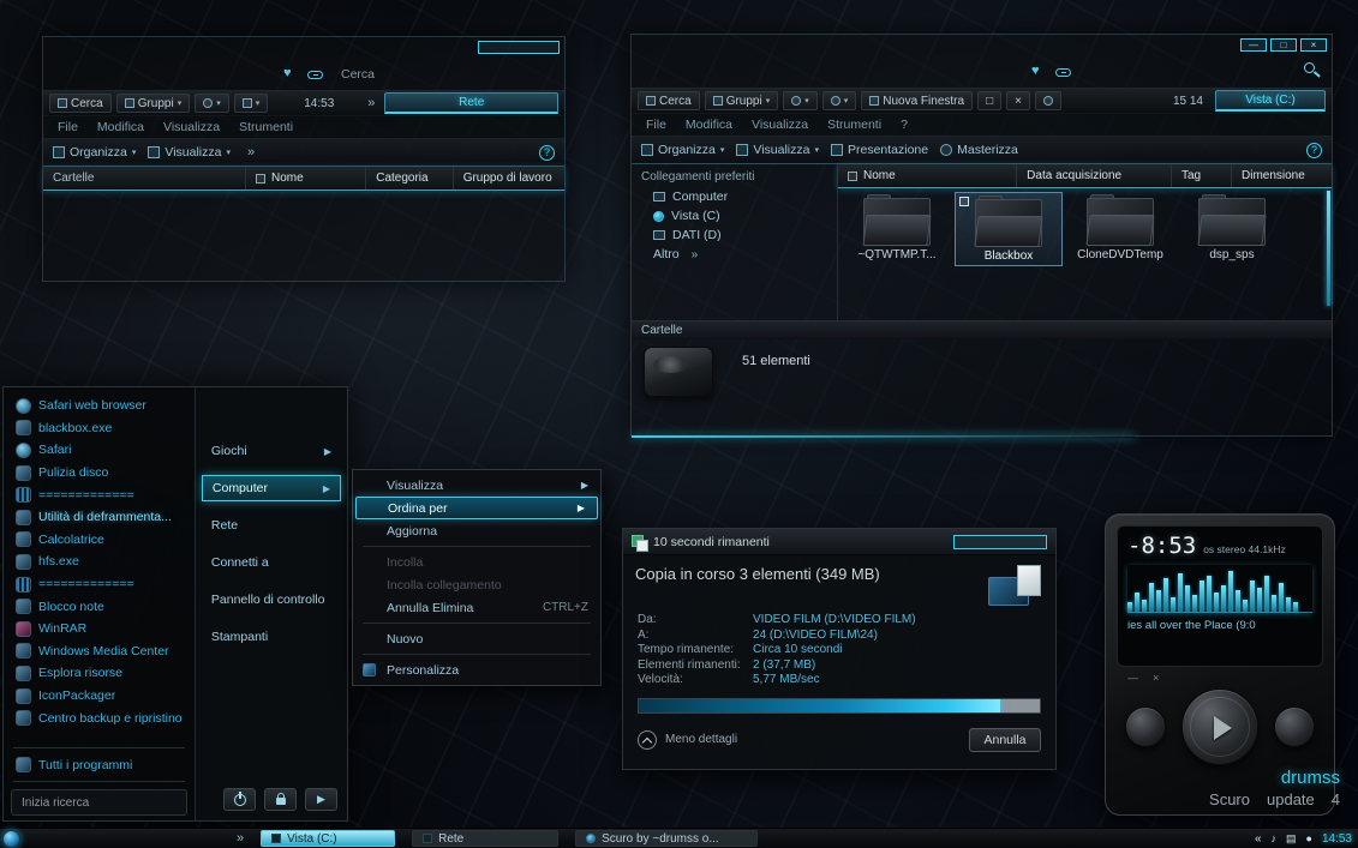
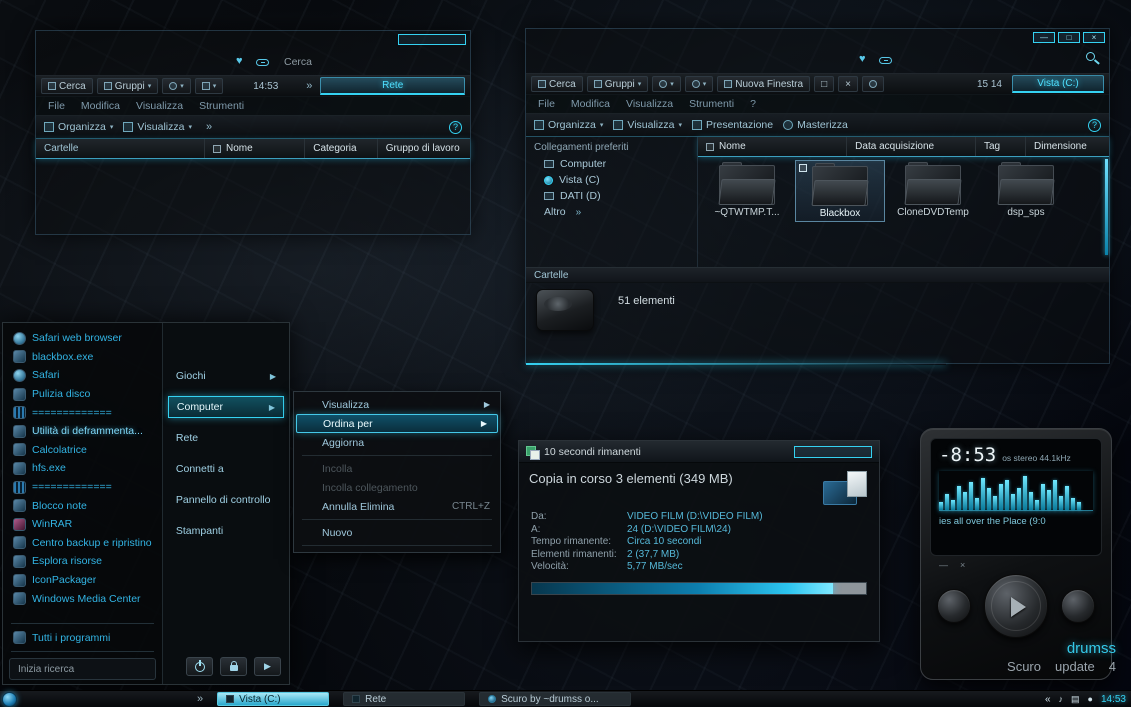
  ♥
  Cerca
  Cerca
  Gruppi
  14:53
  »
  Rete
  File
  Modifica
  Visualizza
  Strumenti
  Organizza
  Visualizza
  »
  ?
  Cartelle
  Nome
  Categoria
  Gruppo di lavoro
  —
  □
  ×
  ♥
  Cerca
  Gruppi
  Nuova Finestra
  □
  ×
  15 14
  Vista (C:)
  File
  Modifica
  Visualizza
  Strumenti
  ?
  Organizza
  Visualizza
  Presentazione
  Masterizza
  ?
  Collegamenti preferiti
  Computer
  Vista (C)
  DATI (D)
  Altro
  »
  Nome
  Data acquisizione
  Tag
  Dimensione
  ~QTWTMP.T...
  Blackbox
  CloneDVDTemp
  dsp_sps
  Cartelle
  51 elementi
  Safari web browser
  blackbox.exe
  Safari
  Pulizia disco
  =============
  Utilità di deframmenta...
  Calcolatrice
  hfs.exe
  =============
  Blocco note
  WinRAR
- Windows Media Center
+ Centro backup e ripristino
  Esplora risorse
  IconPackager
- Centro backup e ripristino
+ Windows Media Center
  Tutti i programmi
  Inizia ricerca
  Giochi
  ▶
  Computer
  ▶
  Rete
  Connetti a
  Pannello di controllo
  Stampanti
  ▶
  Visualizza
  ▶
  Ordina per
  ▶
  Aggiorna
  Incolla
  Incolla collegamento
  Annulla Elimina
  CTRL+Z
  Nuovo
- Personalizza
  10 secondi rimanenti
  Copia in corso 3 elementi (349 MB)
  Da:
  VIDEO FILM (D:\VIDEO FILM)
  A:
  24 (D:\VIDEO FILM\24)
  Tempo rimanente:
  Circa 10 secondi
  Elementi rimanenti:
  2 (37,7 MB)
  Velocità:
  5,77 MB/sec
- Meno dettagli
- Annulla
  -8:53
  os stereo 44.1kHz
  ies all over the Place (9:0
  —
  ×
  drumss
  Scuro
  update
  4
  »
  Vista (C:)
  Rete
  Scuro by ~drumss o...
  «
  ♪
  ▤
  ●
  14:53
